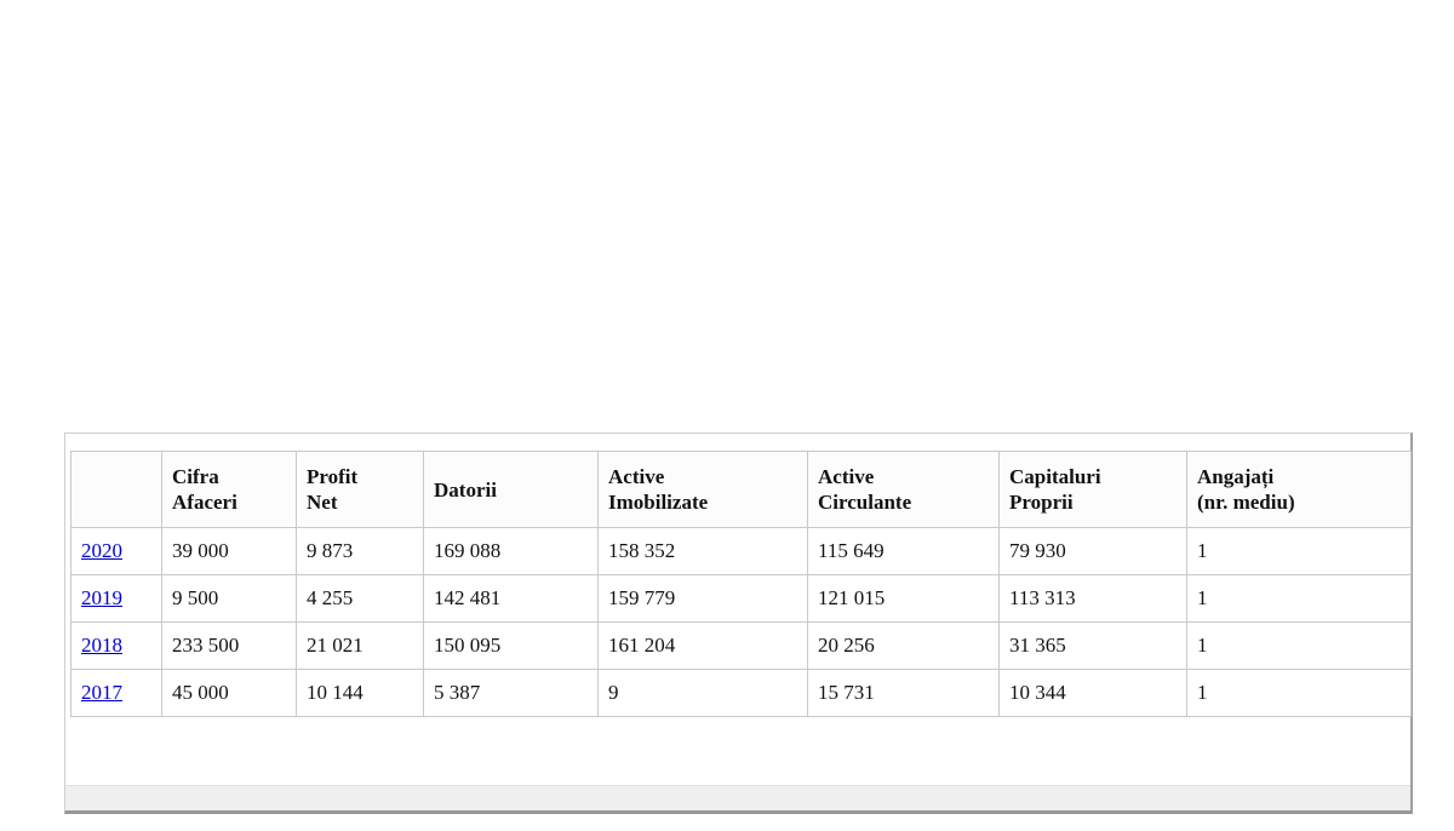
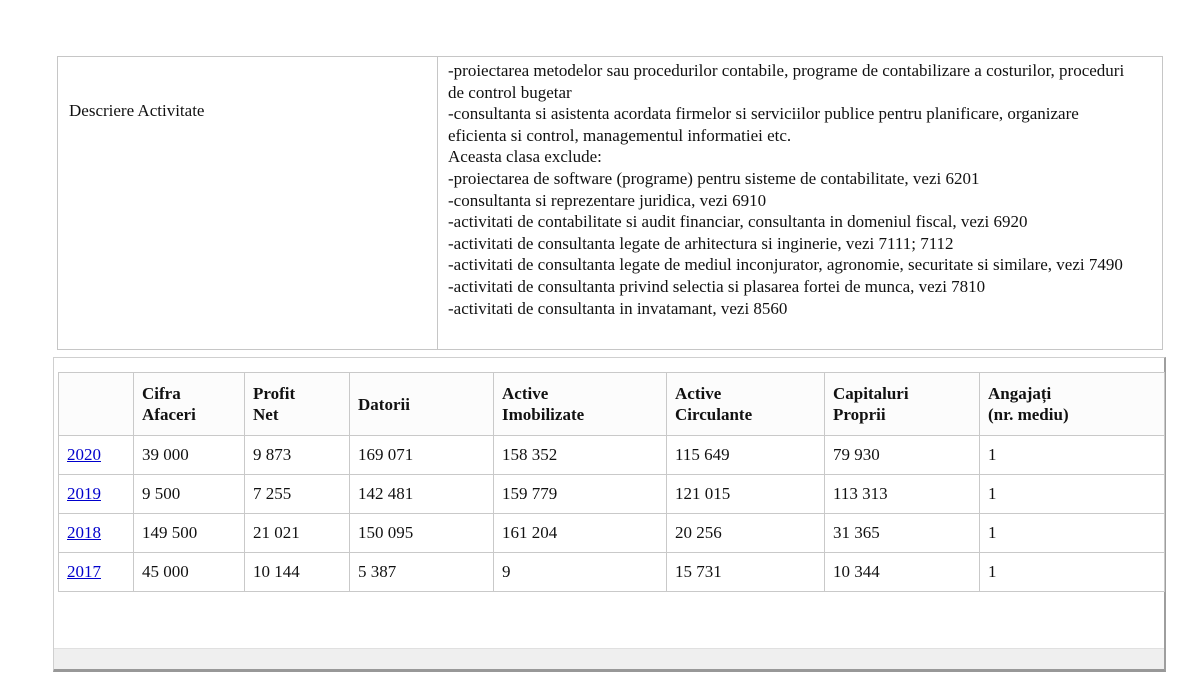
+ Descriere Activitate	-proiectarea metodelor sau procedurilor contabile, programe de contabilizare a costurilor, proceduri de control bugetar-consultanta si asistenta acordata firmelor si serviciilor publice pentru planificare, organizare eficienta si control, managementul informatiei etc.Aceasta clasa exclude:-proiectarea de software (programe) pentru sisteme de contabilitate, vezi 6201-consultanta si reprezentare juridica, vezi 6910-activitati de contabilitate si audit financiar, consultanta in domeniul fiscal, vezi 6920-activitati de consultanta legate de arhitectura si inginerie, vezi 7111; 7112-activitati de consultanta legate de mediul inconjurator, agronomie, securitate si similare, vezi 7490-activitati de consultanta privind selectia si plasarea fortei de munca, vezi 7810-activitati de consultanta in invatamant, vezi 8560
  	Cifra Afaceri	Profit Net	Datorii	Active Imobilizate	Active Circulante	Capitaluri Proprii	Angajați (nr. mediu)
- 2020	39 000	9 873	169 088	158 352	115 649	79 930	1
+ 2020	39 000	9 873	169 071	158 352	115 649	79 930	1
- 2019	9 500	4 255	142 481	159 779	121 015	113 313	1
+ 2019	9 500	7 255	142 481	159 779	121 015	113 313	1
- 2018	233 500	21 021	150 095	161 204	20 256	31 365	1
+ 2018	149 500	21 021	150 095	161 204	20 256	31 365	1
  2017	45 000	10 144	5 387	9	15 731	10 344	1
